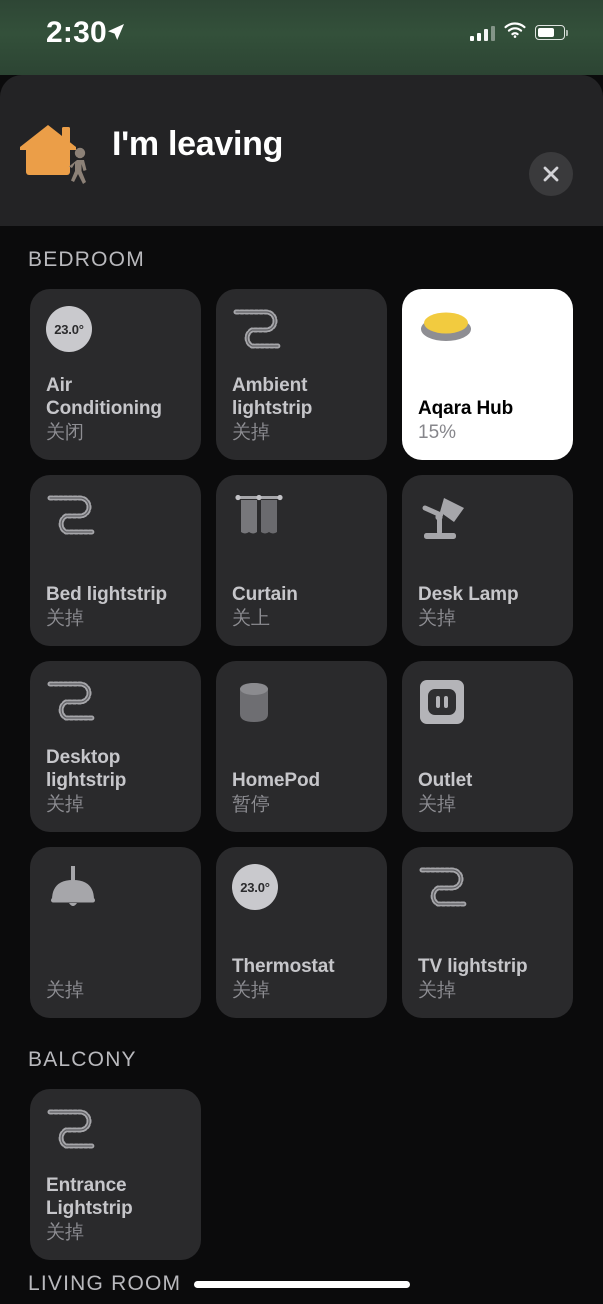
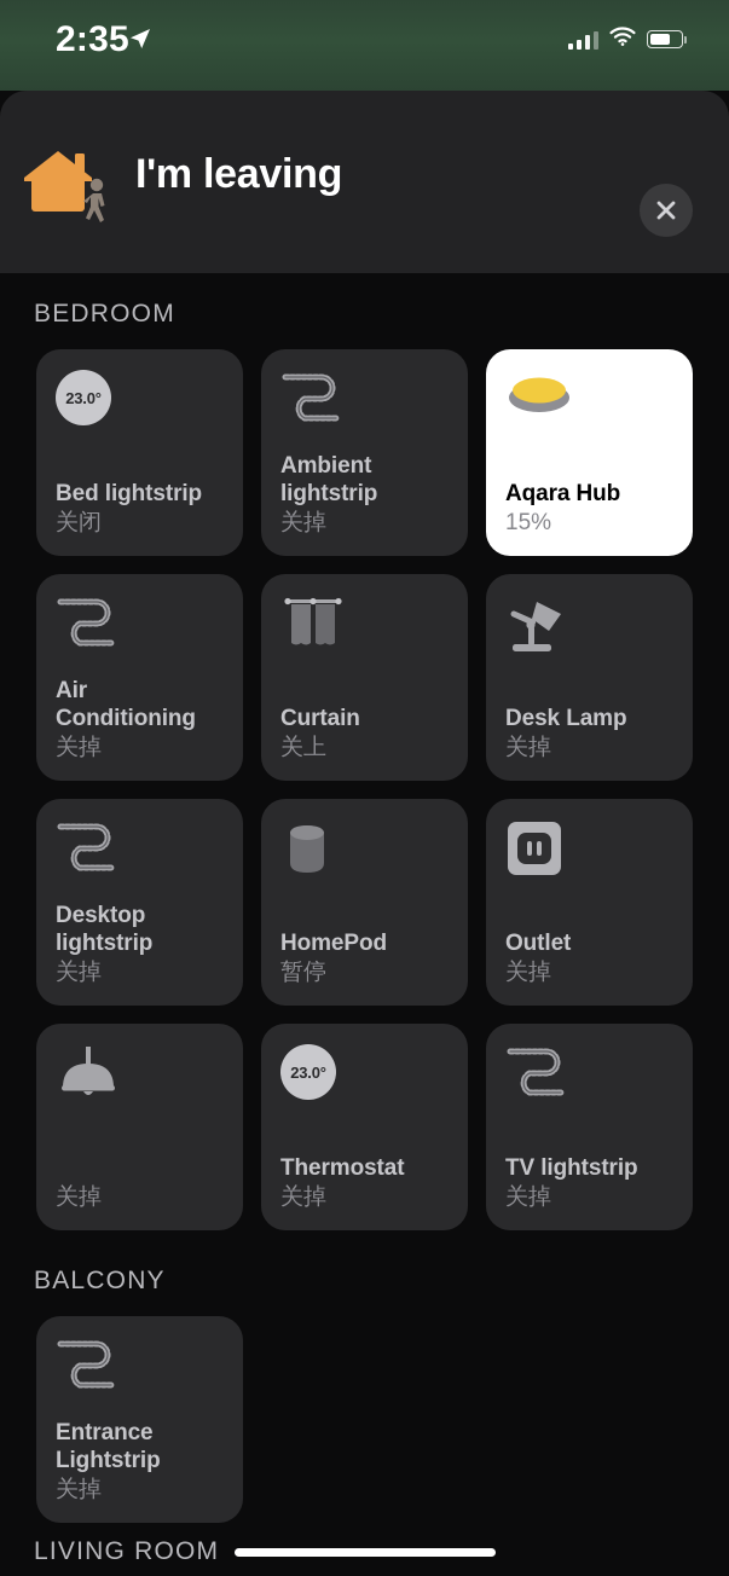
- 2:30
+ 2:35
  I'm leaving
  BEDROOM
  23.0°
- Air Conditioning
+ Bed lightstrip
  关闭
  Ambient lightstrip
  关掉
  Aqara Hub
  15%
- Bed lightstrip
+ Air Conditioning
  关掉
  Curtain
  关上
  Desk Lamp
  关掉
  Desktop lightstrip
  关掉
  HomePod
  暂停
  Outlet
  关掉
  关掉
  23.0°
  Thermostat
  关掉
  TV lightstrip
  关掉
  BALCONY
  Entrance Lightstrip
  关掉
  LIVING ROOM
